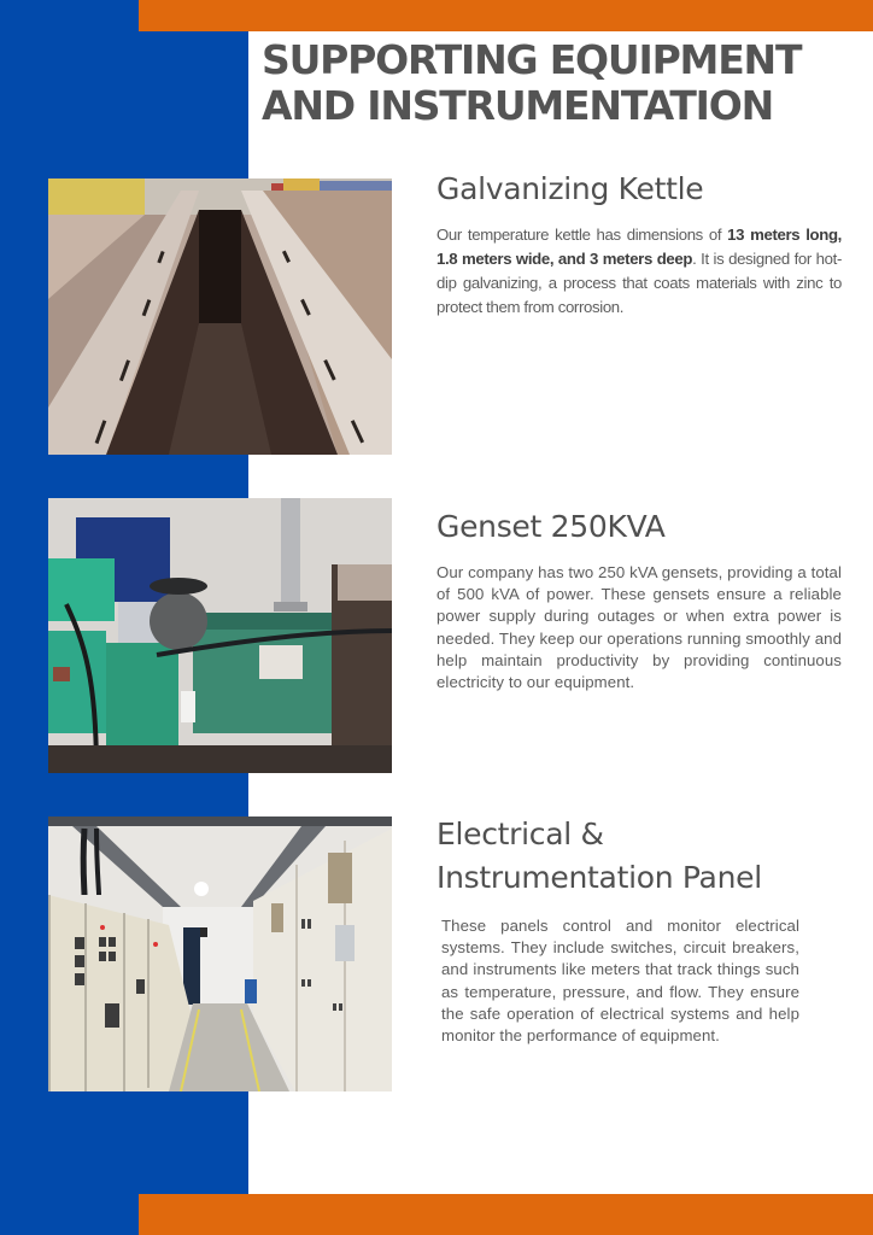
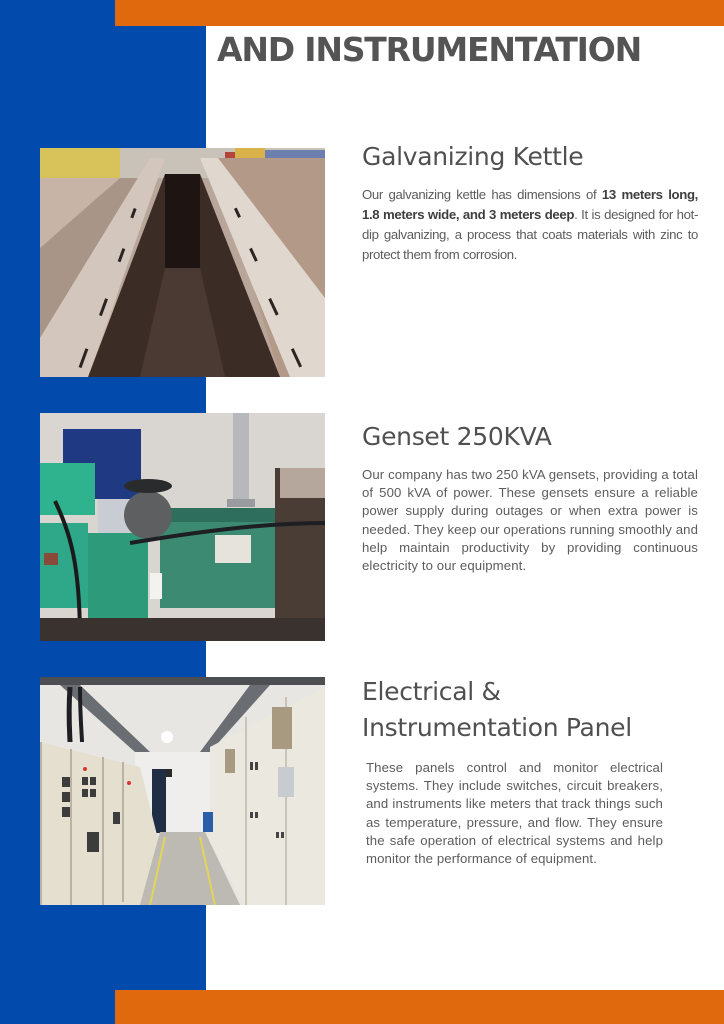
- SUPPORTING EQUIPMENT
  AND INSTRUMENTATION
  Galvanizing Kettle
- Our temperature kettle has dimensions of 13 meters long, 1.8 meters wide, and 3 meters deep. It is designed for hot-dip galvanizing, a process that coats materials with zinc to protect them from corrosion.
+ Our galvanizing kettle has dimensions of 13 meters long, 1.8 meters wide, and 3 meters deep. It is designed for hot-dip galvanizing, a process that coats materials with zinc to protect them from corrosion.
  Genset 250KVA
  Our company has two 250 kVA gensets, providing a total of 500 kVA of power. These gensets ensure a reliable power supply during outages or when extra power is needed. They keep our operations running smoothly and help maintain productivity by providing continuous electricity to our equipment.
  Electrical &
  Instrumentation Panel
  These panels control and monitor electrical systems. They include switches, circuit breakers, and instruments like meters that track things such as temperature, pressure, and flow. They ensure the safe operation of electrical systems and help monitor the performance of equipment.
